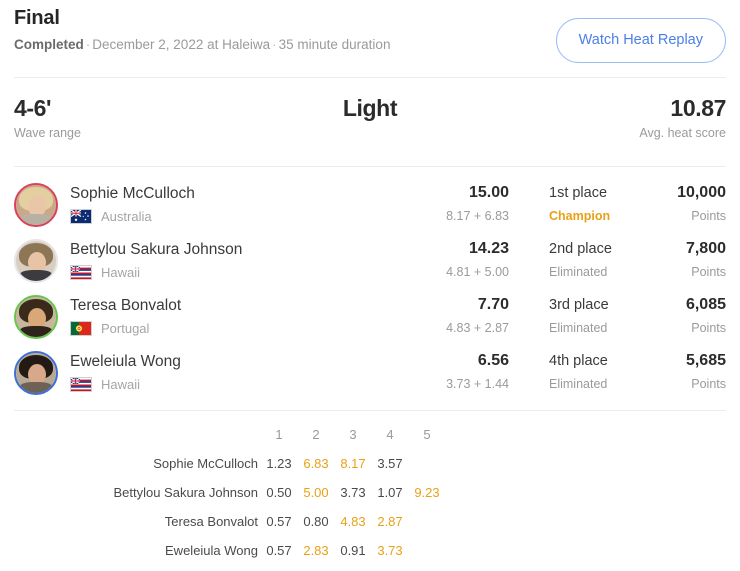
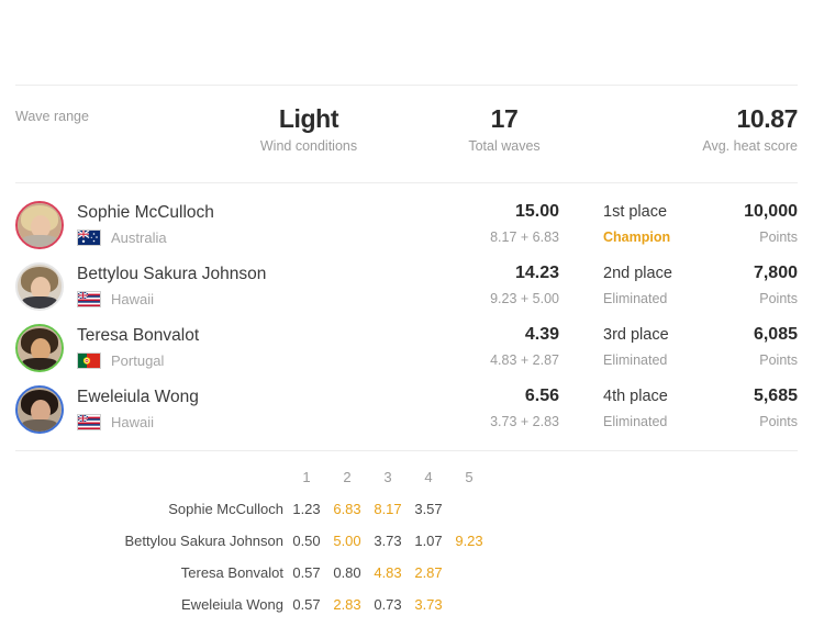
- Final
- Completed · December 2, 2022 at Haleiwa · 35 minute duration
- Watch Heat Replay
- 4-6'
  Wave range
  Light
+ Wind conditions
+ 17
+ Total waves
  10.87
  Avg. heat score
  Sophie McCulloch
  Australia
  15.00
  8.17 + 6.83
  1st place
  Champion
  10,000
  Points
  Bettylou Sakura Johnson
  Hawaii
  14.23
- 4.81 + 5.00
+ 9.23 + 5.00
  2nd place
  Eliminated
  7,800
  Points
  Teresa Bonvalot
  Portugal
- 7.70
+ 4.39
  4.83 + 2.87
  3rd place
  Eliminated
  6,085
  Points
  Eweleiula Wong
  Hawaii
  6.56
- 3.73 + 1.44
+ 3.73 + 2.83
  4th place
  Eliminated
  5,685
  Points
  1
  2
  3
  4
  5
  Sophie McCulloch
  1.23
  6.83
  8.17
  3.57
  Bettylou Sakura Johnson
  0.50
  5.00
  3.73
  1.07
  9.23
  Teresa Bonvalot
  0.57
  0.80
  4.83
  2.87
  Eweleiula Wong
  0.57
  2.83
- 0.91
+ 0.73
  3.73
